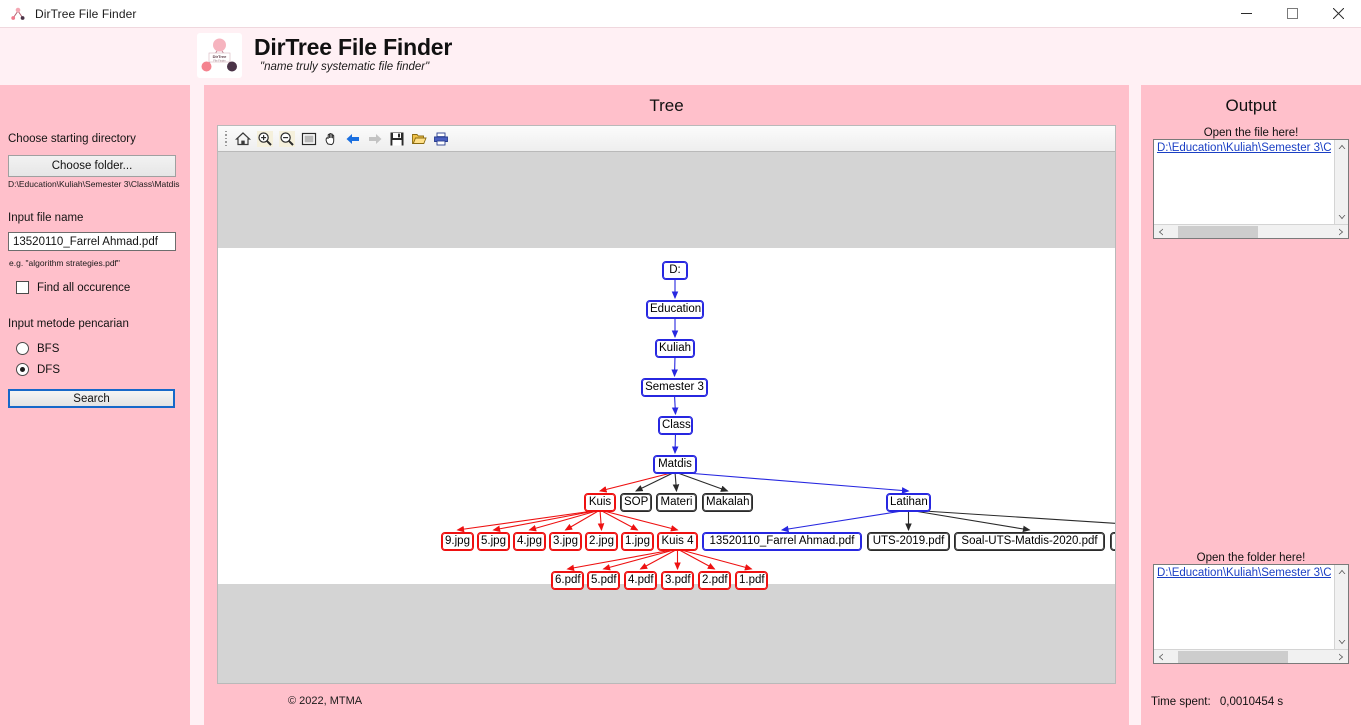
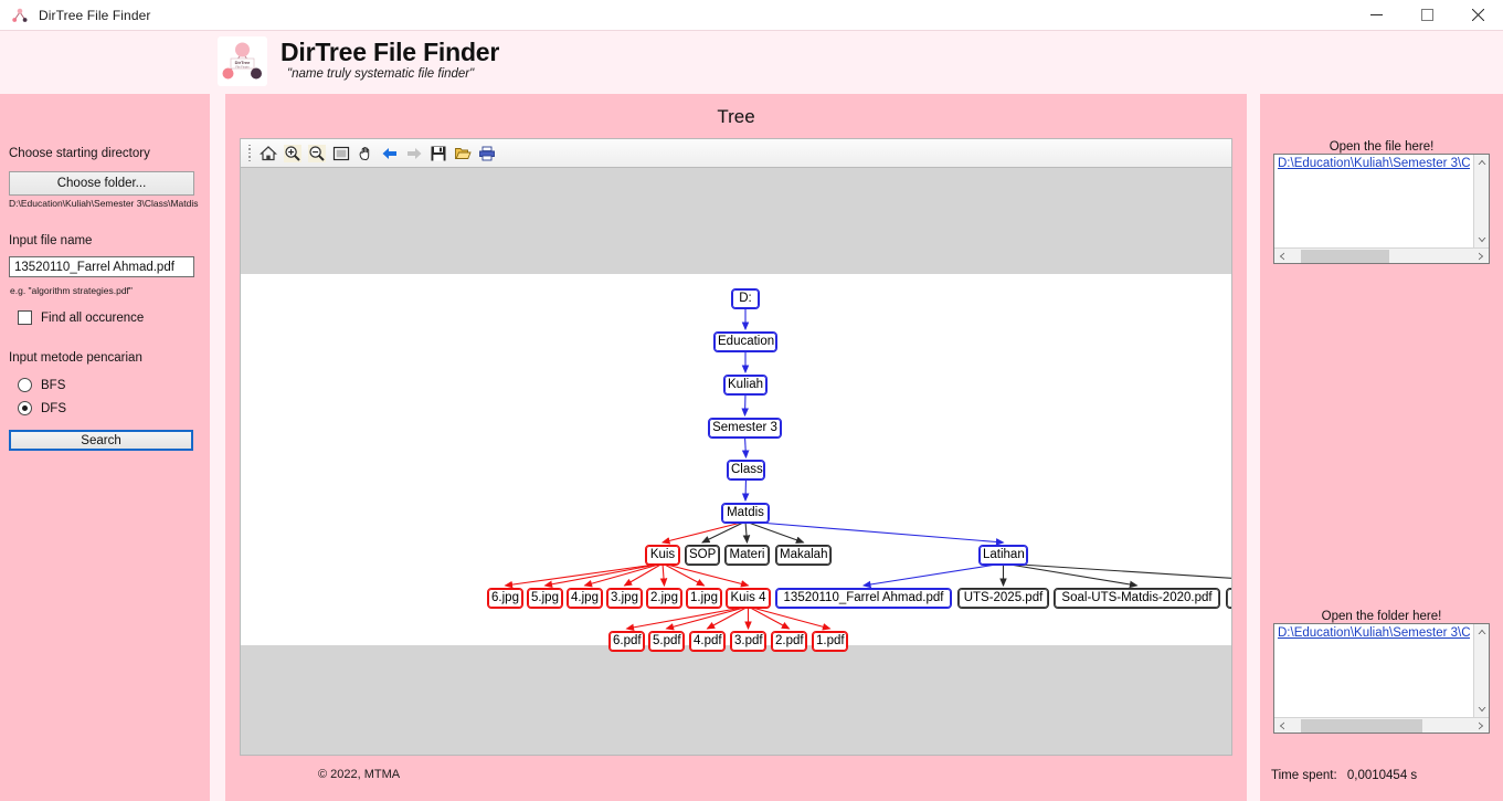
  DirTree File Finder
  DirTree File Finder
  "name truly systematic file finder"
  Choose starting directory
  Choose folder...
  D:\Education\Kuliah\Semester 3\Class\Matdis
  Input file name
  13520110_Farrel Ahmad.pdf
  e.g. "algorithm strategies.pdf"
  Find all occurence
  Input metode pencarian
  BFS
  DFS
  Search
  Tree
  D:
  Education
  Kuliah
  Semester 3
  Class
  Matdis
  Kuis
  SOP
  Materi
  Makalah
  Latihan
- 9.jpg
+ 6.jpg
  5.jpg
  4.jpg
  3.jpg
  2.jpg
  1.jpg
  Kuis 4
  13520110_Farrel Ahmad.pdf
- UTS-2019.pdf
+ UTS-2025.pdf
  Soal-UTS-Matdis-2020.pdf
  6.pdf
  5.pdf
  4.pdf
  3.pdf
  2.pdf
  1.pdf
  © 2022, MTMA
- Output
  Open the file here!
  D:\Education\Kuliah\Semester 3\C
  Open the folder here!
  D:\Education\Kuliah\Semester 3\C
  Time spent: 0,0010454 s
